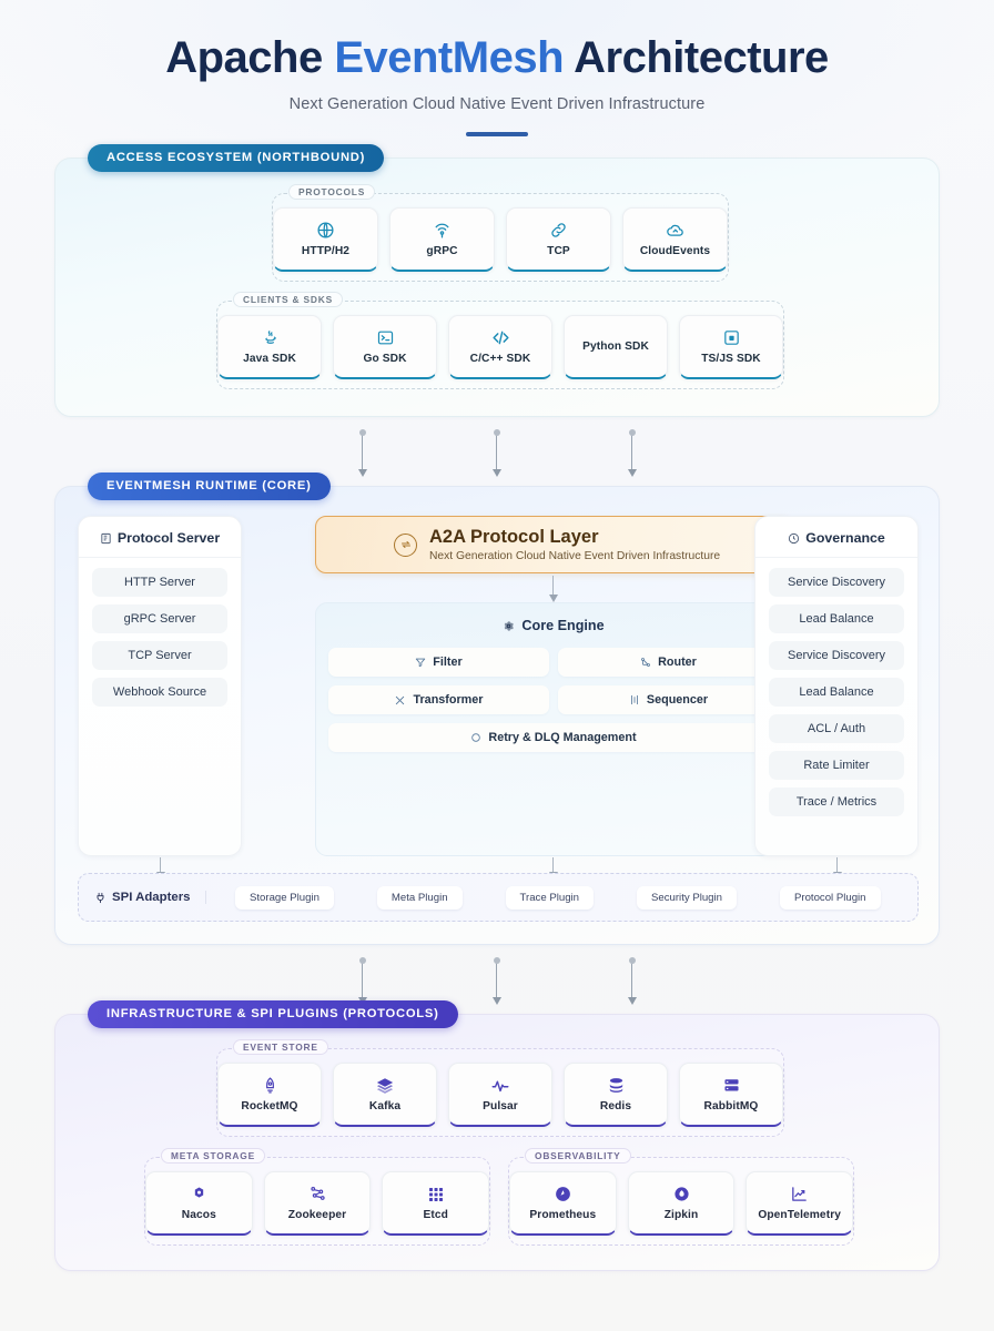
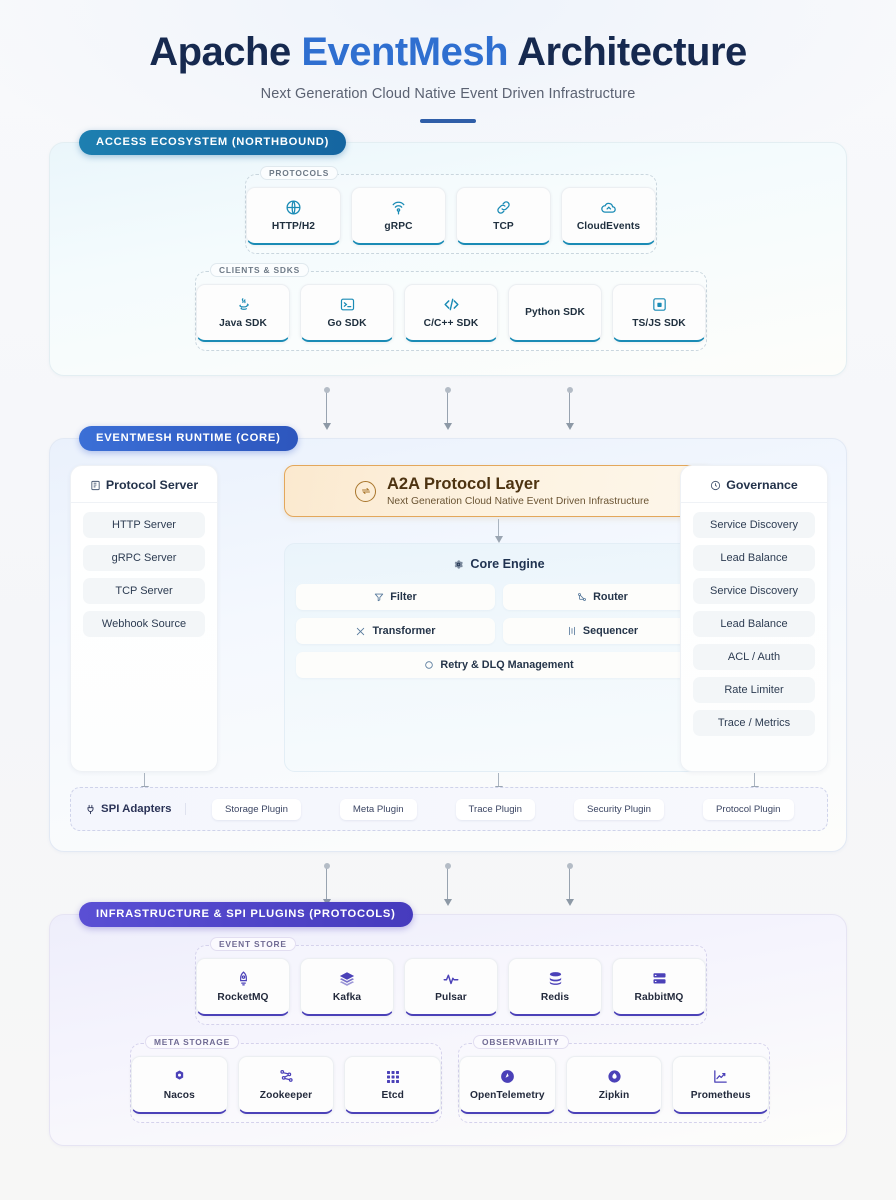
  Apache EventMesh Architecture
  Next Generation Cloud Native Event Driven Infrastructure
  ACCESS ECOSYSTEM (NORTHBOUND)
  PROTOCOLS
  HTTP/H2
  gRPC
  TCP
  CloudEvents
  CLIENTS & SDKS
  Java SDK
  Go SDK
  C/C++ SDK
  Python SDK
  TS/JS SDK
  EVENTMESH RUNTIME (CORE)
  Protocol Server
  HTTP Server
  gRPC Server
  TCP Server
  Webhook Source
  A2A Protocol Layer
  Next Generation Cloud Native Event Driven Infrastructure
  Core Engine
  Filter
  Router
  Transformer
  Sequencer
  Retry & DLQ Management
  Governance
  Service Discovery
  Lead Balance
  Service Discovery
  Lead Balance
  ACL / Auth
  Rate Limiter
  Trace / Metrics
  SPI Adapters
  Storage Plugin
  Meta Plugin
  Trace Plugin
  Security Plugin
  Protocol Plugin
  INFRASTRUCTURE & SPI PLUGINS (PROTOCOLS)
  EVENT STORE
  RocketMQ
  Kafka
  Pulsar
  Redis
  RabbitMQ
  META STORAGE
  Nacos
  Zookeeper
  Etcd
  OBSERVABILITY
- Prometheus
+ OpenTelemetry
  Zipkin
- OpenTelemetry
+ Prometheus
